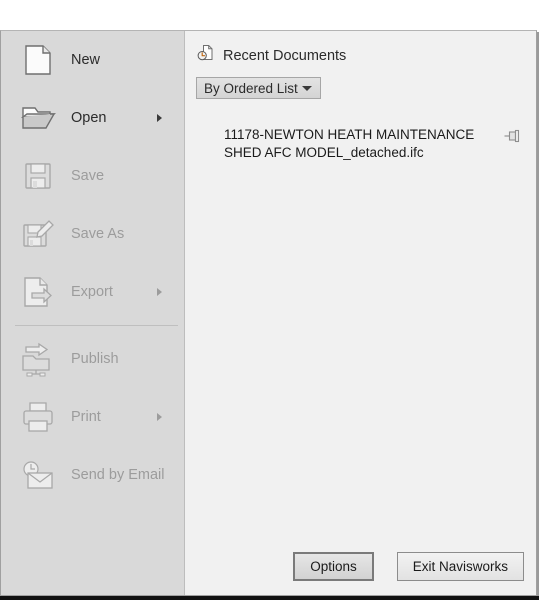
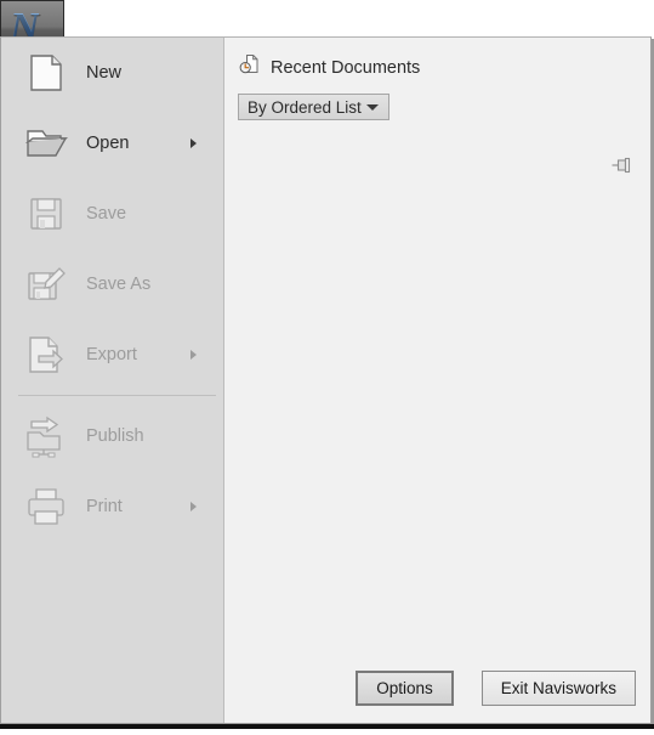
+ N
  New
  Open
  Save
  Save As
  Export
  Publish
  Print
- Send by Email
  Recent Documents
  By Ordered List
- 11178-NEWTON HEATH MAINTENANCE SHED AFC MODEL_detached.ifc
  Options
  Exit Navisworks
